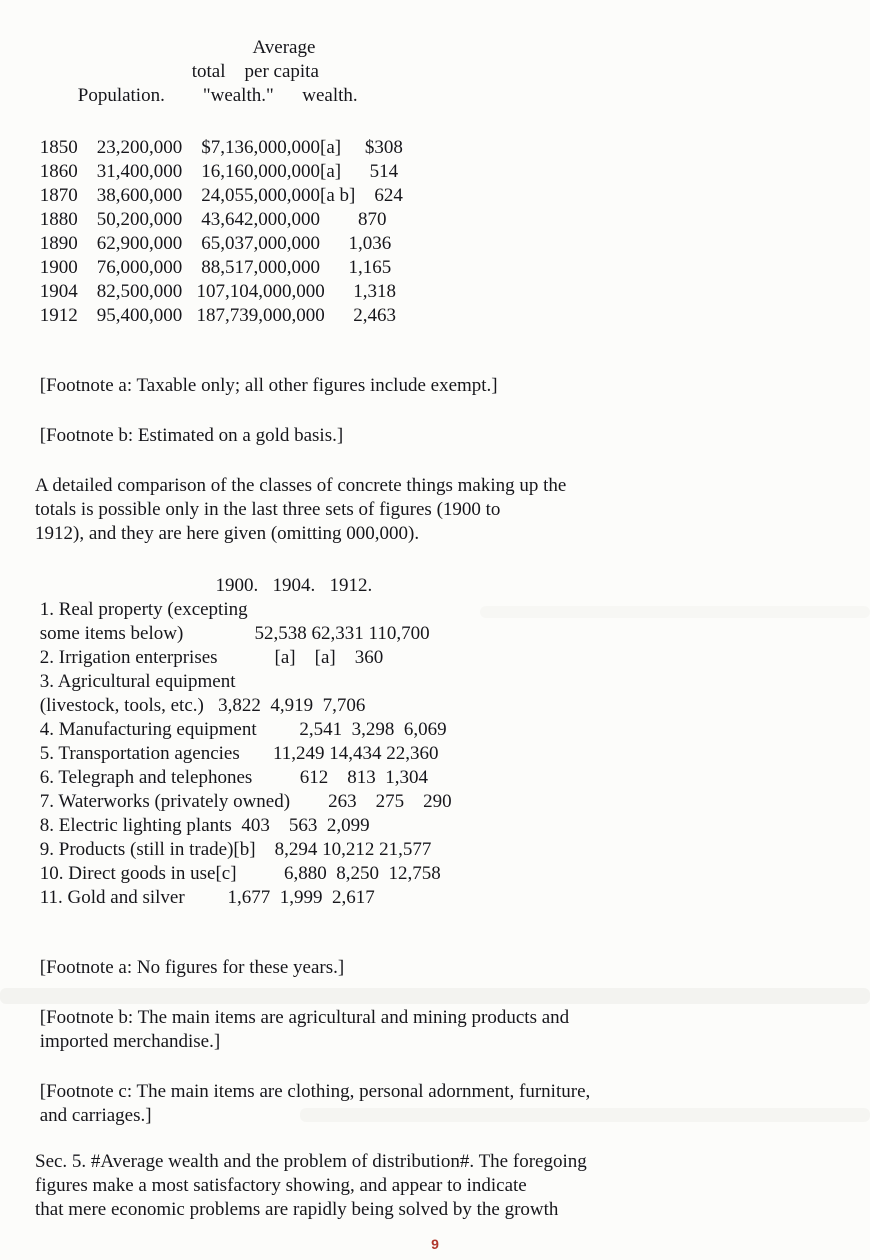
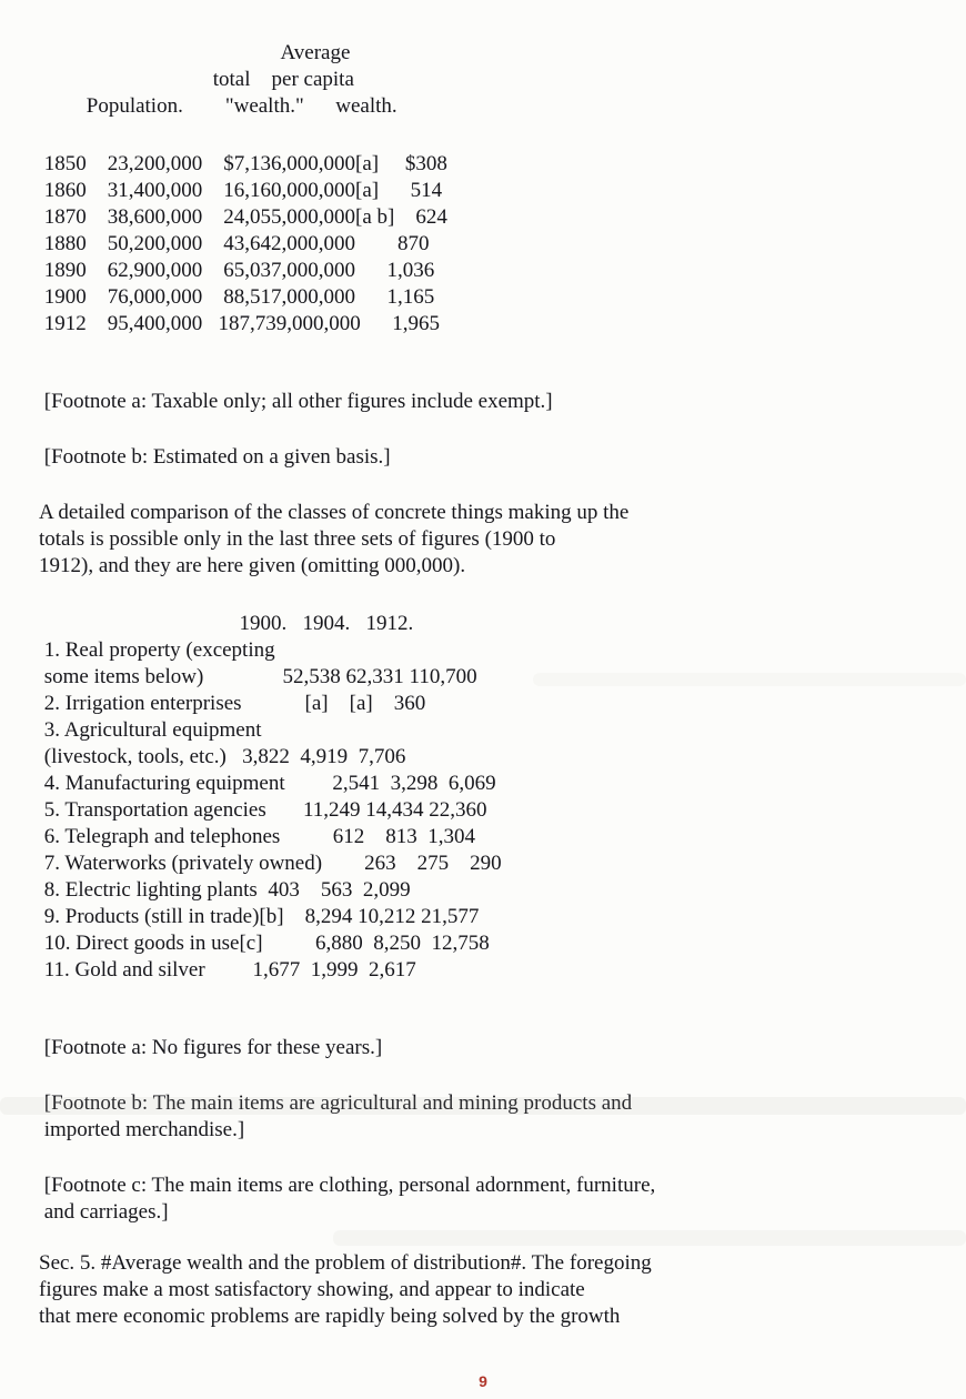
  Average
  total per capita
  Population. "wealth." wealth.
  1850 23,200,000 $7,136,000,000[a] $308
  1860 31,400,000 16,160,000,000[a] 514
  1870 38,600,000 24,055,000,000[a b] 624
  1880 50,200,000 43,642,000,000 870
  1890 62,900,000 65,037,000,000 1,036
  1900 76,000,000 88,517,000,000 1,165
- 1904 82,500,000 107,104,000,000 1,318
- 1912 95,400,000 187,739,000,000 2,463
+ 1912 95,400,000 187,739,000,000 1,965
  [Footnote a: Taxable only; all other figures include exempt.]
- [Footnote b: Estimated on a gold basis.]
+ [Footnote b: Estimated on a given basis.]
  A detailed comparison of the classes of concrete things making up the
  totals is possible only in the last three sets of figures (1900 to
  1912), and they are here given (omitting 000,000).
  1900. 1904. 1912.
  1. Real property (excepting
  some items below) 52,538 62,331 110,700
  2. Irrigation enterprises [a] [a] 360
  3. Agricultural equipment
  (livestock, tools, etc.) 3,822 4,919 7,706
  4. Manufacturing equipment 2,541 3,298 6,069
  5. Transportation agencies 11,249 14,434 22,360
  6. Telegraph and telephones 612 813 1,304
  7. Waterworks (privately owned) 263 275 290
  8. Electric lighting plants 403 563 2,099
  9. Products (still in trade)[b] 8,294 10,212 21,577
  10. Direct goods in use[c] 6,880 8,250 12,758
  11. Gold and silver 1,677 1,999 2,617
  [Footnote a: No figures for these years.]
  [Footnote b: The main items are agricultural and mining products and
  imported merchandise.]
  [Footnote c: The main items are clothing, personal adornment, furniture,
  and carriages.]
  Sec. 5. #Average wealth and the problem of distribution#. The foregoing
  figures make a most satisfactory showing, and appear to indicate
  that mere economic problems are rapidly being solved by the growth
  9
